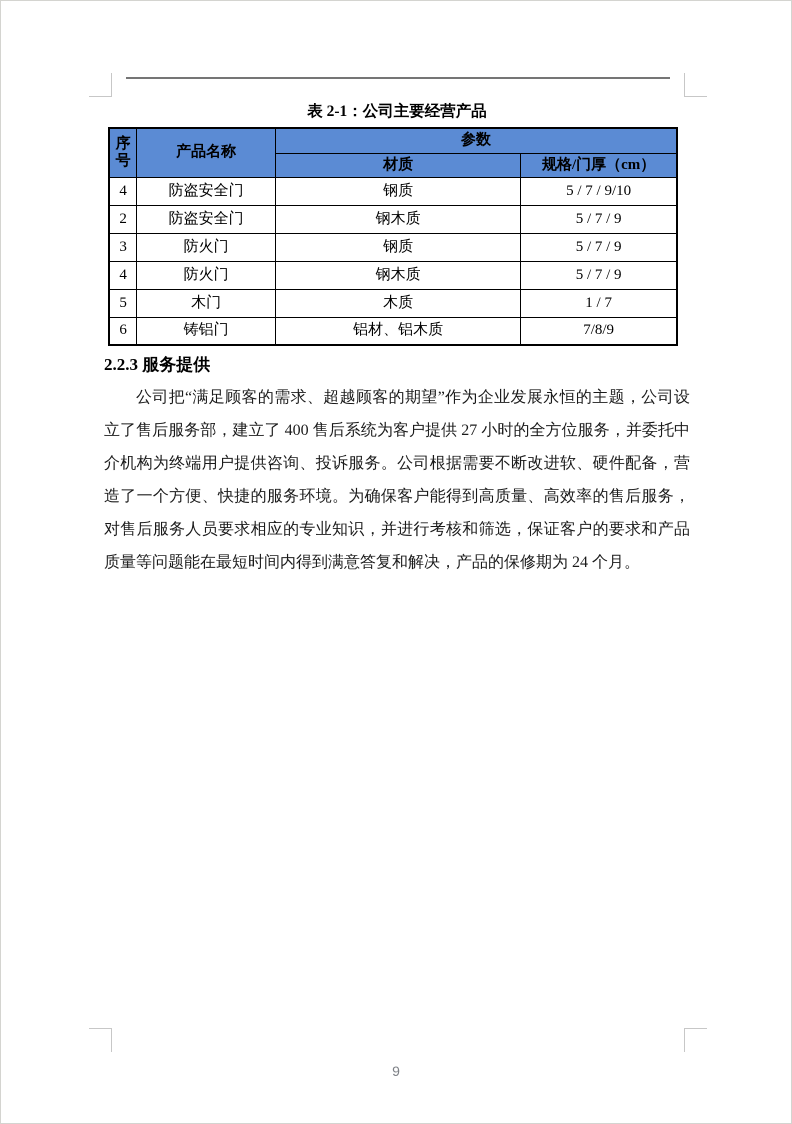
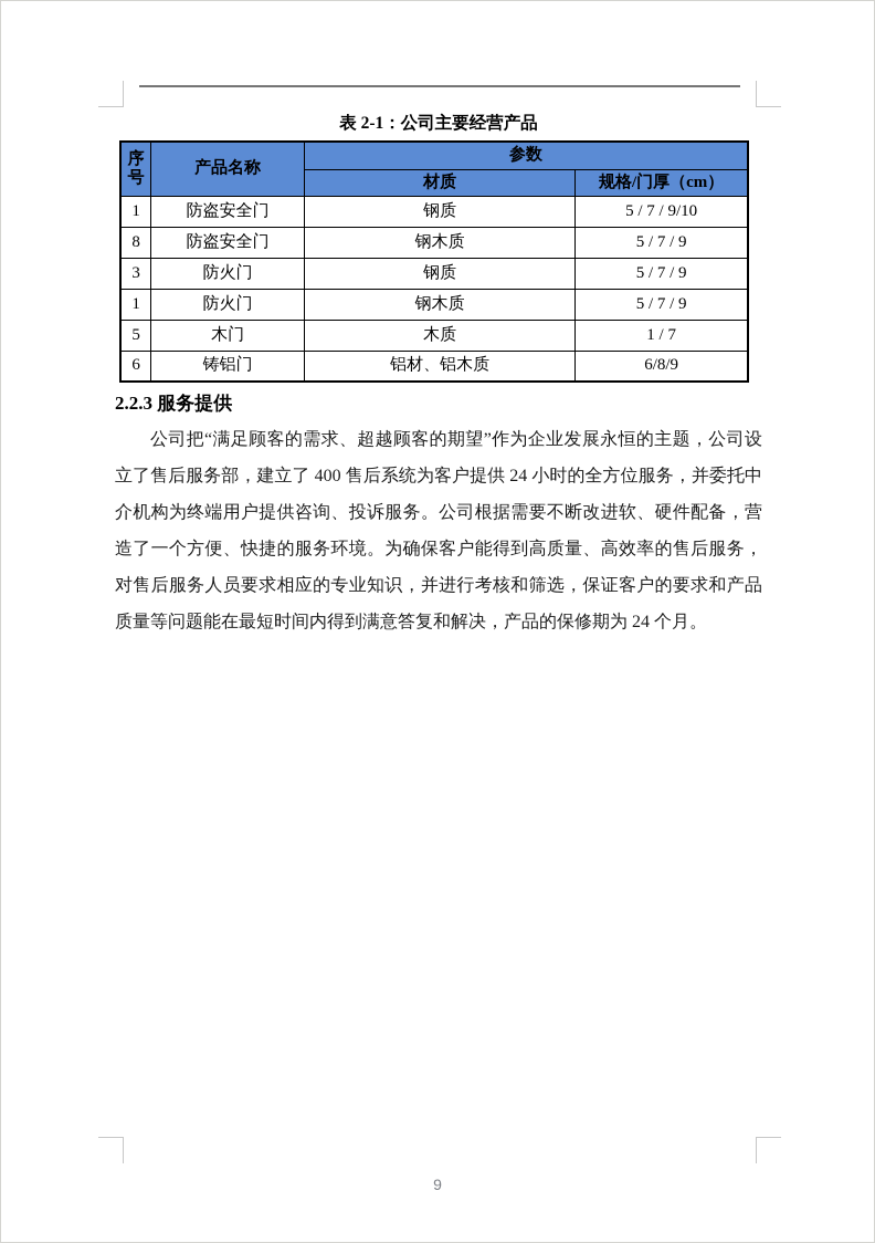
  表 2-1：公司主要经营产品
  序号	产品名称	参数
  材质	规格/门厚（cm）
- 4	防盗安全门	钢质	5 / 7 / 9/10
+ 1	防盗安全门	钢质	5 / 7 / 9/10
- 2	防盗安全门	钢木质	5 / 7 / 9
+ 8	防盗安全门	钢木质	5 / 7 / 9
  3	防火门	钢质	5 / 7 / 9
- 4	防火门	钢木质	5 / 7 / 9
+ 1	防火门	钢木质	5 / 7 / 9
  5	木门	木质	1 / 7
- 6	铸铝门	铝材、铝木质	7/8/9
+ 6	铸铝门	铝材、铝木质	6/8/9
  2.2.3 服务提供
- 公司把“满足顾客的需求、超越顾客的期望”作为企业发展永恒的主题，公司设立了售后服务部，建立了 400 售后系统为客户提供 27 小时的全方位服务，并委托中介机构为终端用户提供咨询、投诉服务。公司根据需要不断改进软、硬件配备，营造了一个方便、快捷的服务环境。为确保客户能得到高质量、高效率的售后服务，对售后服务人员要求相应的专业知识，并进行考核和筛选，保证客户的要求和产品质量等问题能在最短时间内得到满意答复和解决，产品的保修期为 24 个月。
+ 公司把“满足顾客的需求、超越顾客的期望”作为企业发展永恒的主题，公司设立了售后服务部，建立了 400 售后系统为客户提供 24 小时的全方位服务，并委托中介机构为终端用户提供咨询、投诉服务。公司根据需要不断改进软、硬件配备，营造了一个方便、快捷的服务环境。为确保客户能得到高质量、高效率的售后服务，对售后服务人员要求相应的专业知识，并进行考核和筛选，保证客户的要求和产品质量等问题能在最短时间内得到满意答复和解决，产品的保修期为 24 个月。
  9
